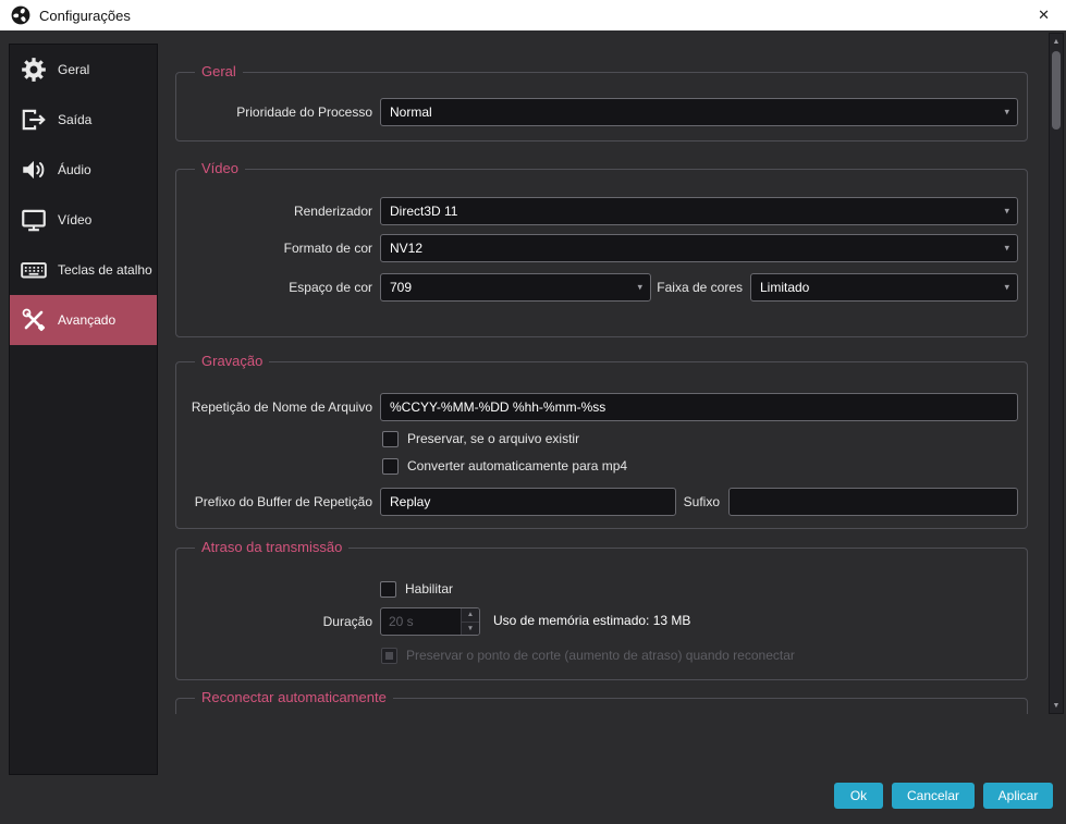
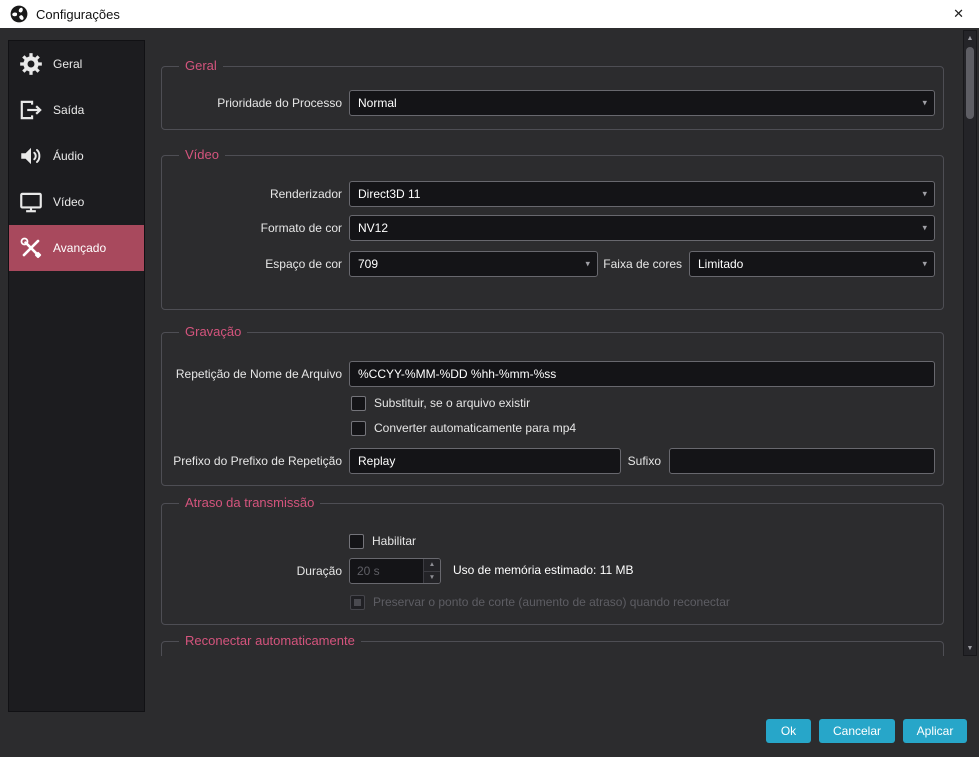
  Configurações
  ✕
  Geral
  Saída
  Áudio
  Vídeo
- Teclas de atalho
  Avançado
  Geral
  Prioridade do Processo
  Normal
  ▾
  Vídeo
  Renderizador
  Direct3D 11
  ▾
  Formato de cor
  NV12
  ▾
  Espaço de cor
  709
  ▾
  Faixa de cores
  Limitado
  ▾
  Gravação
  Repetição de Nome de Arquivo
  %CCYY-%MM-%DD %hh-%mm-%ss
- Preservar, se o arquivo existir
+ Substituir, se o arquivo existir
  Converter automaticamente para mp4
- Prefixo do Buffer de Repetição
+ Prefixo do Prefixo de Repetição
  Replay
  Sufixo
  Atraso da transmissão
  Habilitar
  Duração
  20 s
- Uso de memória estimado: 13 MB
+ Uso de memória estimado: 11 MB
  Preservar o ponto de corte (aumento de atraso) quando reconectar
  Reconectar automaticamente
  Ok
  Cancelar
  Aplicar
